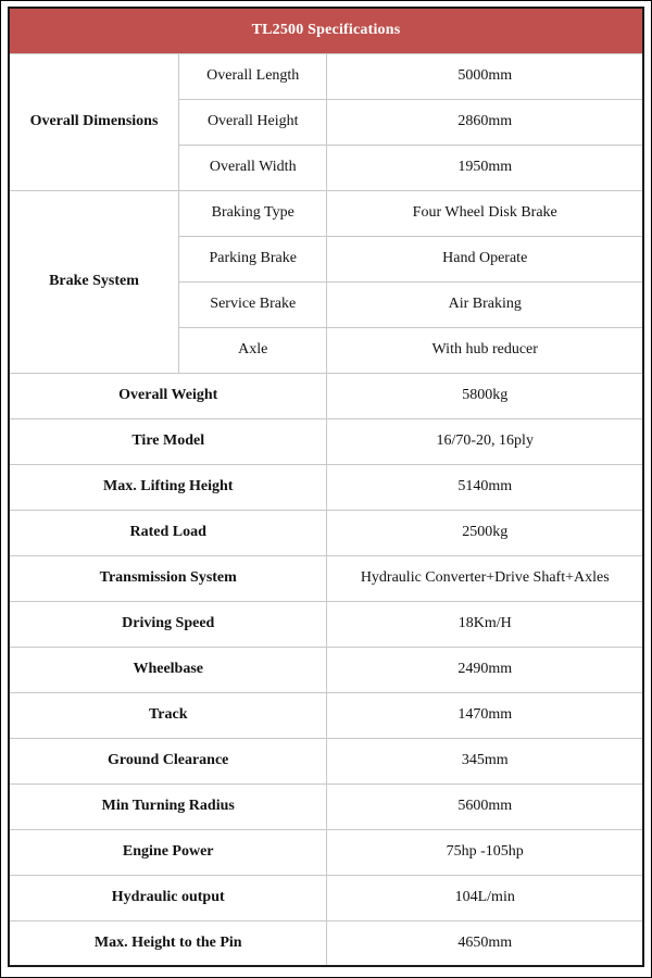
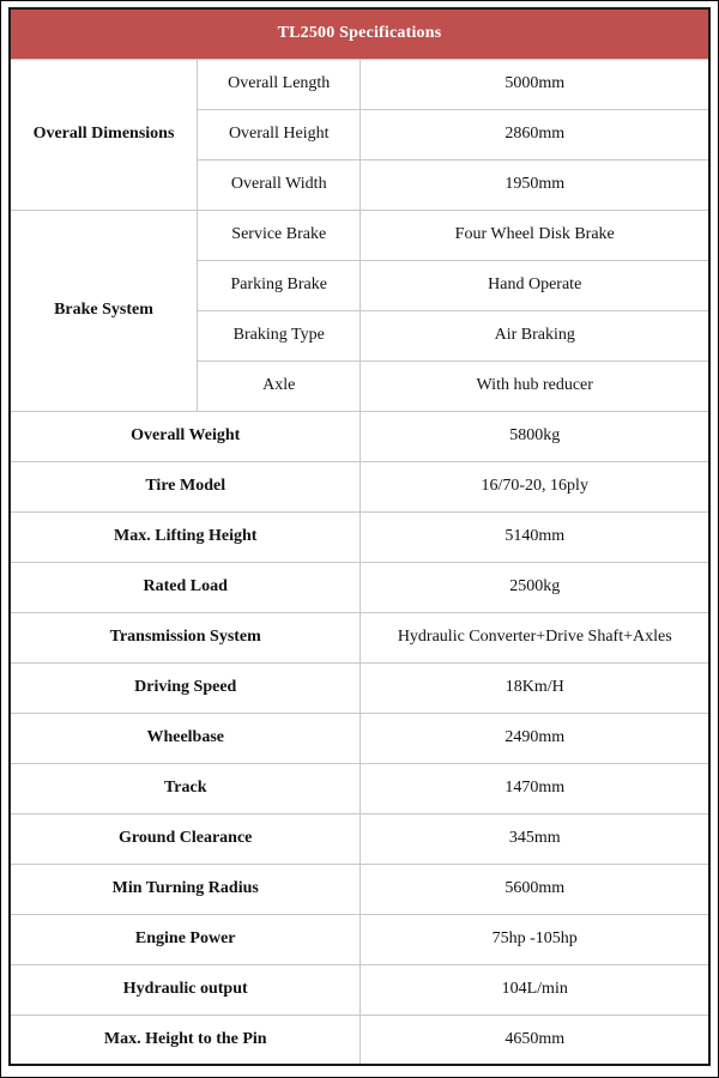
  TL2500 Specifications
  Overall Dimensions	Overall Length	5000mm
  Overall Height	2860mm
  Overall Width	1950mm
- Brake System	Braking Type	Four Wheel Disk Brake
+ Brake System	Service Brake	Four Wheel Disk Brake
  Parking Brake	Hand Operate
- Service Brake	Air Braking
+ Braking Type	Air Braking
  Axle	With hub reducer
  Overall Weight	5800kg
  Tire Model	16/70-20, 16ply
  Max. Lifting Height	5140mm
  Rated Load	2500kg
  Transmission System	Hydraulic Converter+Drive Shaft+Axles
  Driving Speed	18Km/H
  Wheelbase	2490mm
  Track	1470mm
  Ground Clearance	345mm
  Min Turning Radius	5600mm
  Engine Power	75hp -105hp
  Hydraulic output	104L/min
  Max. Height to the Pin	4650mm
